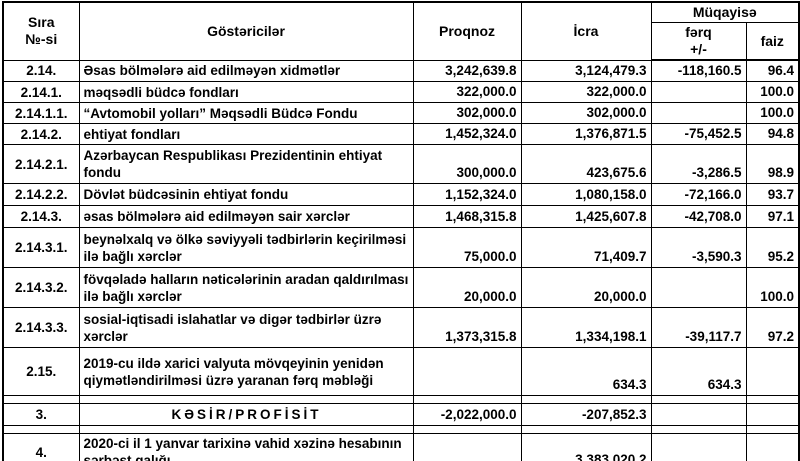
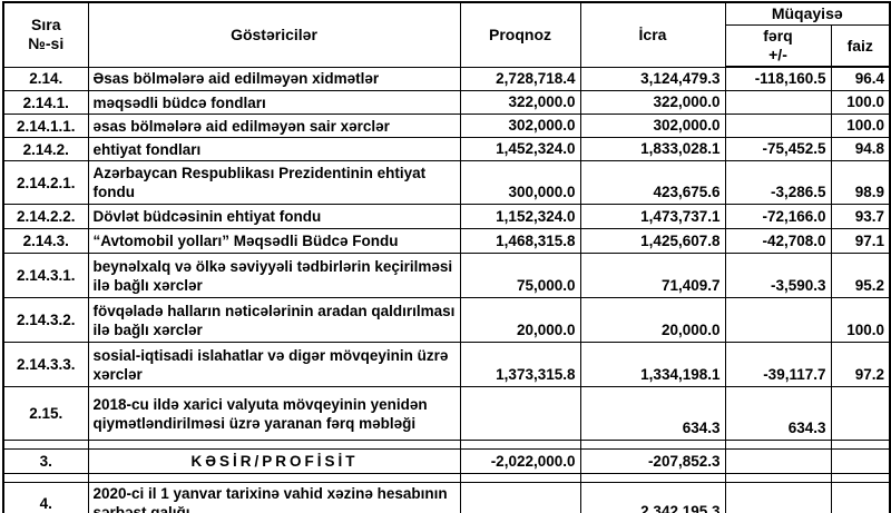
  Sıra №-si	Göstəricilər	Proqnoz	İcra	Müqayisə
  fərq +/-	faiz
- 2.14.	Əsas bölmələrə aid edilməyən xidmətlər	3,242,639.8	3,124,479.3	-118,160.5	96.4
+ 2.14.	Əsas bölmələrə aid edilməyən xidmətlər	2,728,718.4	3,124,479.3	-118,160.5	96.4
  2.14.1.	məqsədli büdcə fondları	322,000.0	322,000.0		100.0
- 2.14.1.1.	“Avtomobil yolları” Məqsədli Büdcə Fondu	302,000.0	302,000.0		100.0
+ 2.14.1.1.	əsas bölmələrə aid edilməyən sair xərclər	302,000.0	302,000.0		100.0
- 2.14.2.	ehtiyat fondları	1,452,324.0	1,376,871.5	-75,452.5	94.8
+ 2.14.2.	ehtiyat fondları	1,452,324.0	1,833,028.1	-75,452.5	94.8
  2.14.2.1.	Azərbaycan Respublikası Prezidentinin ehtiyat fondu	300,000.0	423,675.6	-3,286.5	98.9
- 2.14.2.2.	Dövlət büdcəsinin ehtiyat fondu	1,152,324.0	1,080,158.0	-72,166.0	93.7
+ 2.14.2.2.	Dövlət büdcəsinin ehtiyat fondu	1,152,324.0	1,473,737.1	-72,166.0	93.7
- 2.14.3.	əsas bölmələrə aid edilməyən sair xərclər	1,468,315.8	1,425,607.8	-42,708.0	97.1
+ 2.14.3.	“Avtomobil yolları” Məqsədli Büdcə Fondu	1,468,315.8	1,425,607.8	-42,708.0	97.1
  2.14.3.1.	beynəlxalq və ölkə səviyyəli tədbirlərin keçirilməsi ilə bağlı xərclər	75,000.0	71,409.7	-3,590.3	95.2
  2.14.3.2.	fövqəladə halların nəticələrinin aradan qaldırılması ilə bağlı xərclər	20,000.0	20,000.0		100.0
- 2.14.3.3.	sosial-iqtisadi islahatlar və digər tədbirlər üzrə xərclər	1,373,315.8	1,334,198.1	-39,117.7	97.2
+ 2.14.3.3.	sosial-iqtisadi islahatlar və digər mövqeyinin üzrə xərclər	1,373,315.8	1,334,198.1	-39,117.7	97.2
- 2.15.	2019-cu ildə xarici valyuta mövqeyinin yenidən qiymətləndirilməsi üzrə yaranan fərq məbləği		634.3	634.3
+ 2.15.	2018-cu ildə xarici valyuta mövqeyinin yenidən qiymətləndirilməsi üzrə yaranan fərq məbləği		634.3	634.3
  3.	KƏSİR/PROFİSİT	-2,022,000.0	-207,852.3
- 4.	2020-ci il 1 yanvar tarixinə vahid xəzinə hesabının		3,383,020.2
+ 4.	2020-ci il 1 yanvar tarixinə vahid xəzinə hesabının		2,342,195.3
